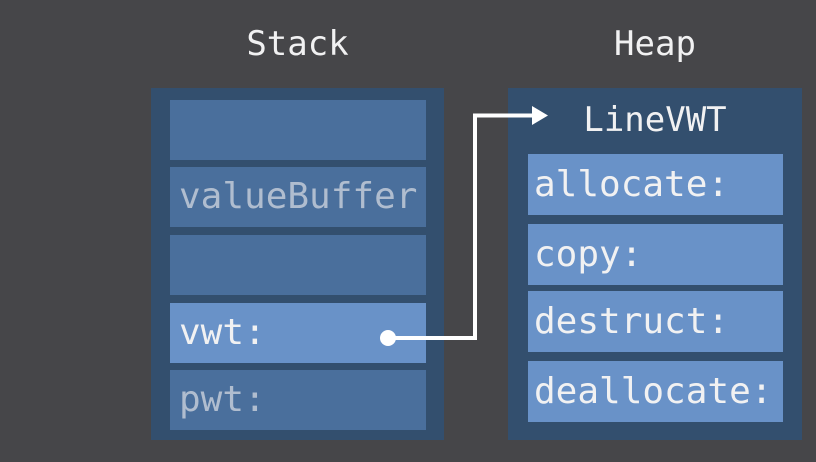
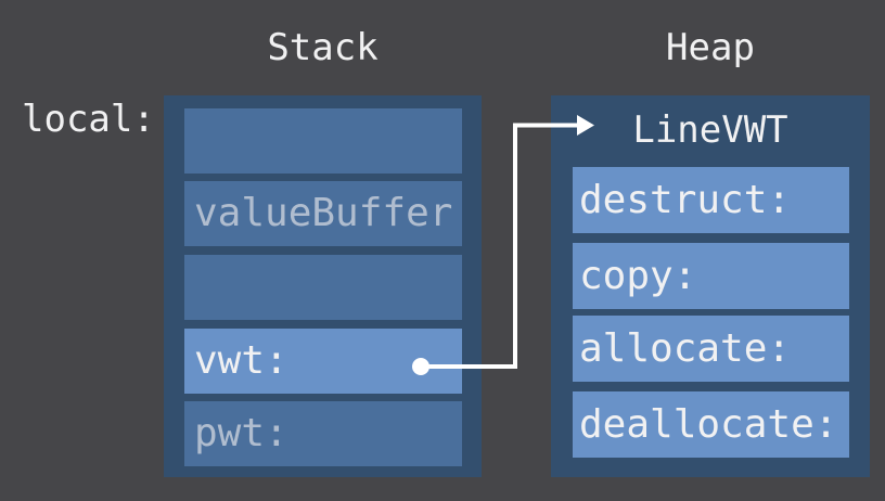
  Stack
  Heap
+ local:
  valueBuffer
  vwt:
  pwt:
  LineVWT
- allocate:
+ destruct:
  copy:
- destruct:
+ allocate:
  deallocate:
